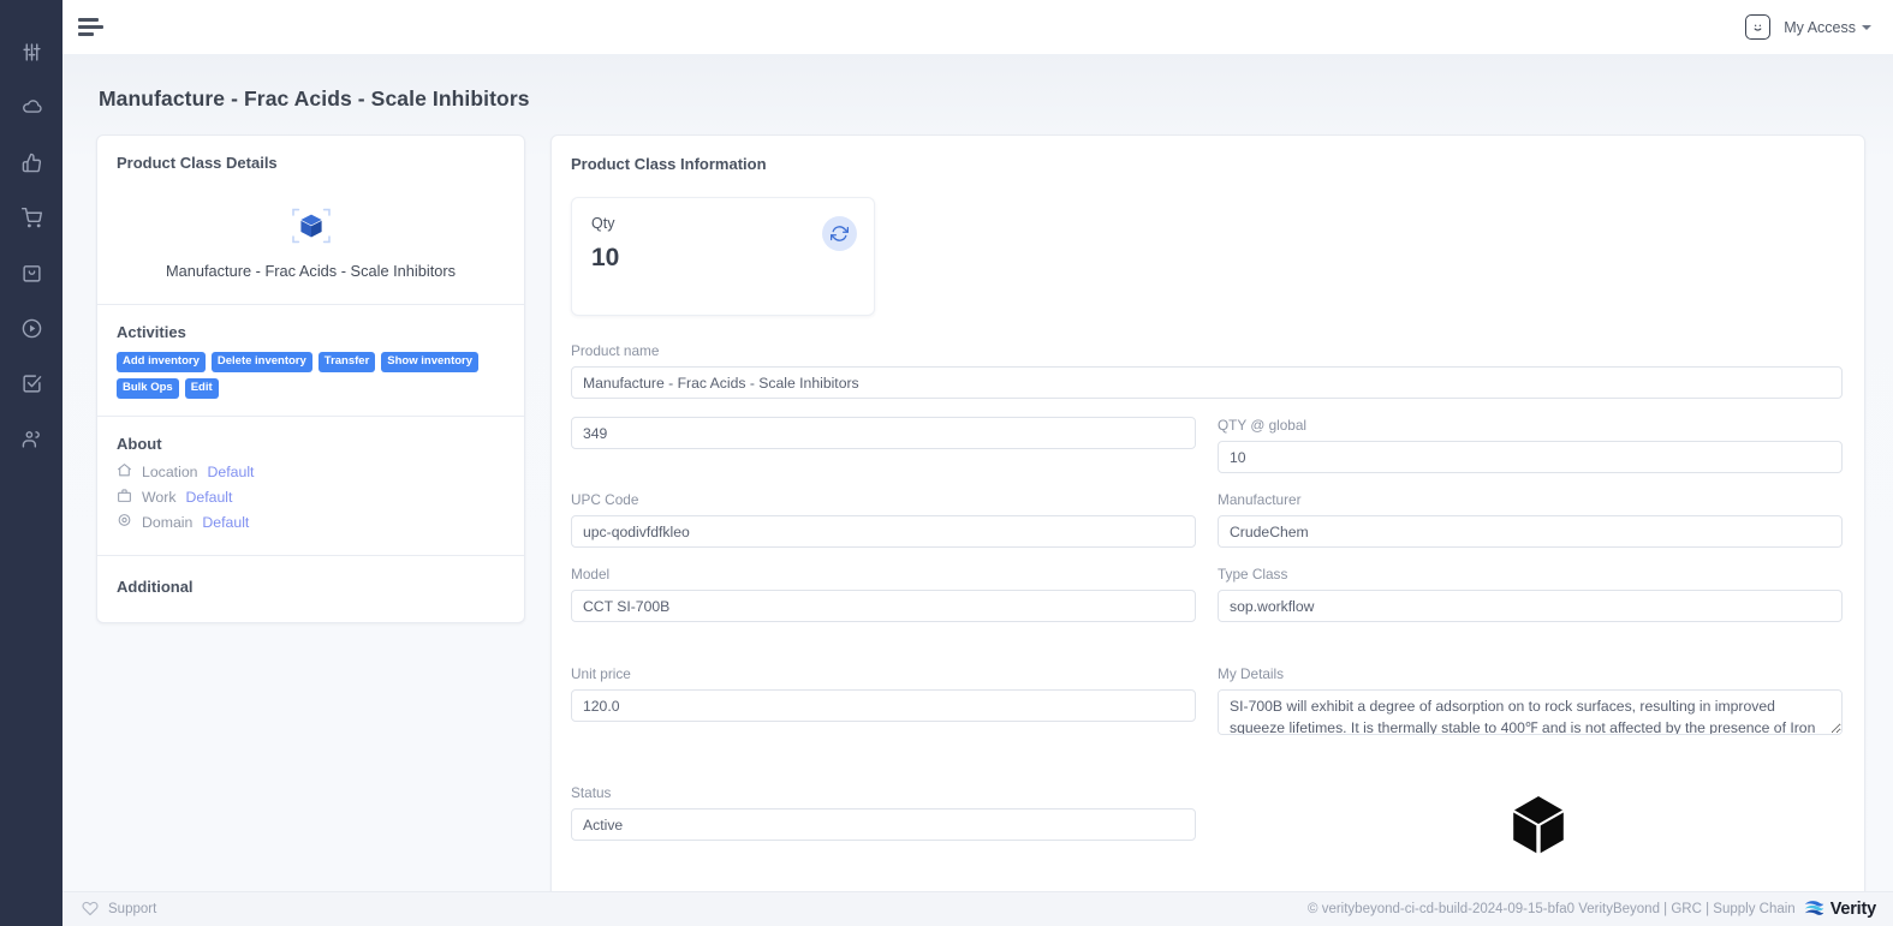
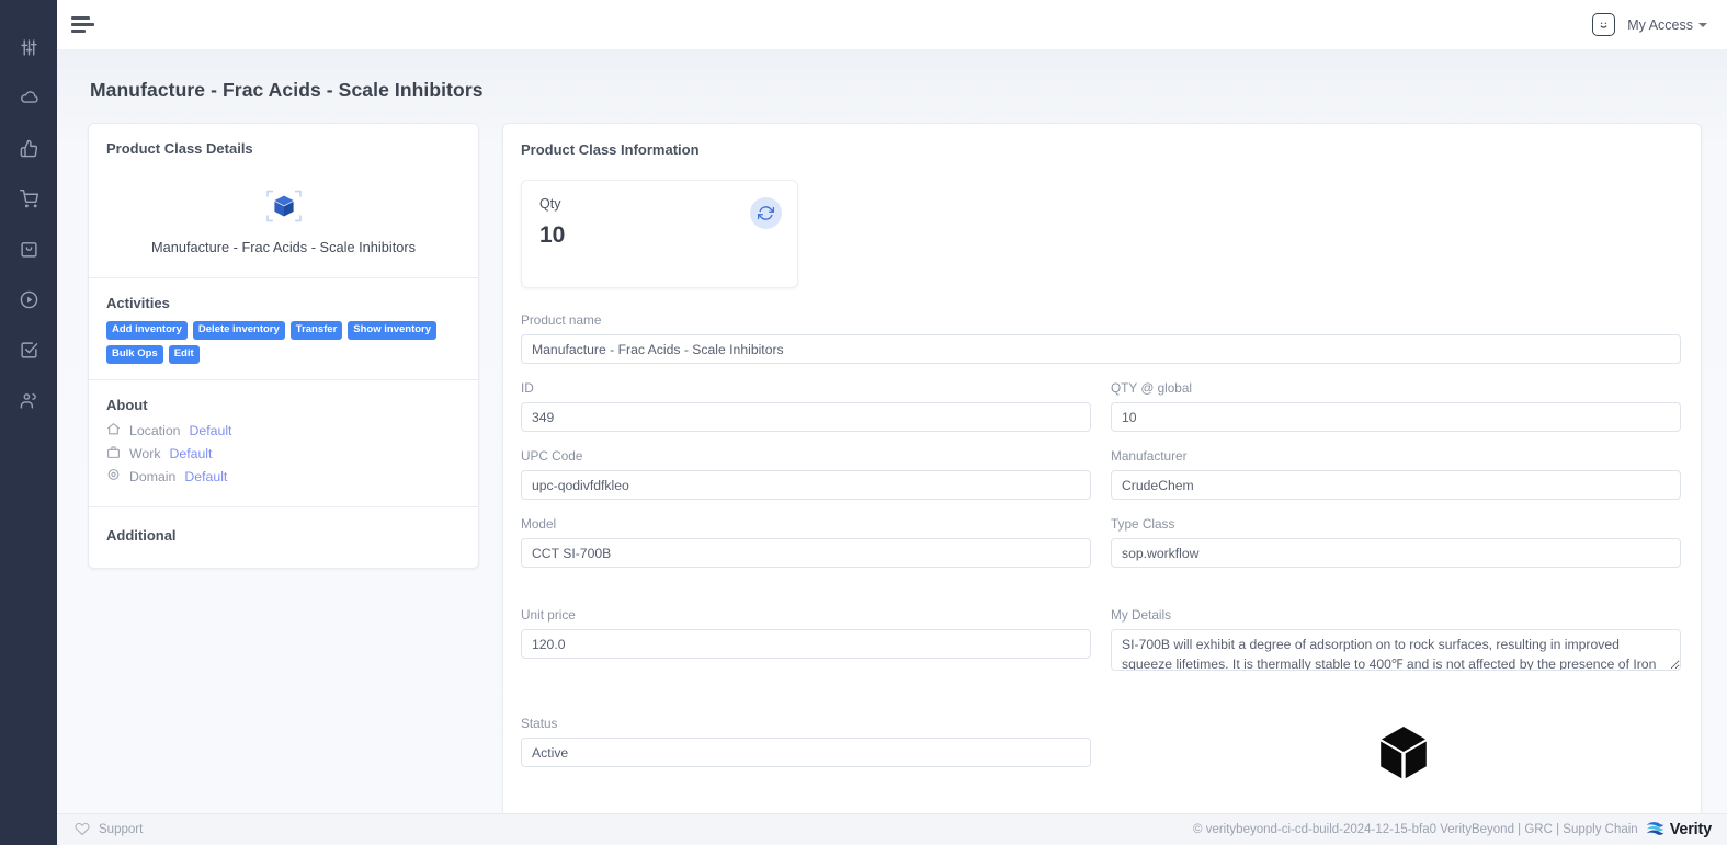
  My Access
  Manufacture - Frac Acids - Scale Inhibitors
  Product Class Details
  Manufacture - Frac Acids - Scale Inhibitors
  Activities
  Add inventory
  Delete inventory
  Transfer
  Show inventory
  Bulk Ops
  Edit
  About
  Location
  Default
  Work
  Default
  Domain
  Default
  Additional
  Product Class Information
  Qty
  10
  Product name
  Manufacture - Frac Acids - Scale Inhibitors
+ ID
  349
  QTY @ global
  10
  UPC Code
  upc-qodivfdfkleo
  Manufacturer
  CrudeChem
  Model
  CCT SI-700B
  Type Class
  sop.workflow
  Unit price
  120.0
  My Details
  Status
  Active
  Support
- © veritybeyond-ci-cd-build-2024-09-15-bfa0 VerityBeyond | GRC | Supply Chain
+ © veritybeyond-ci-cd-build-2024-12-15-bfa0 VerityBeyond | GRC | Supply Chain
  Verity
